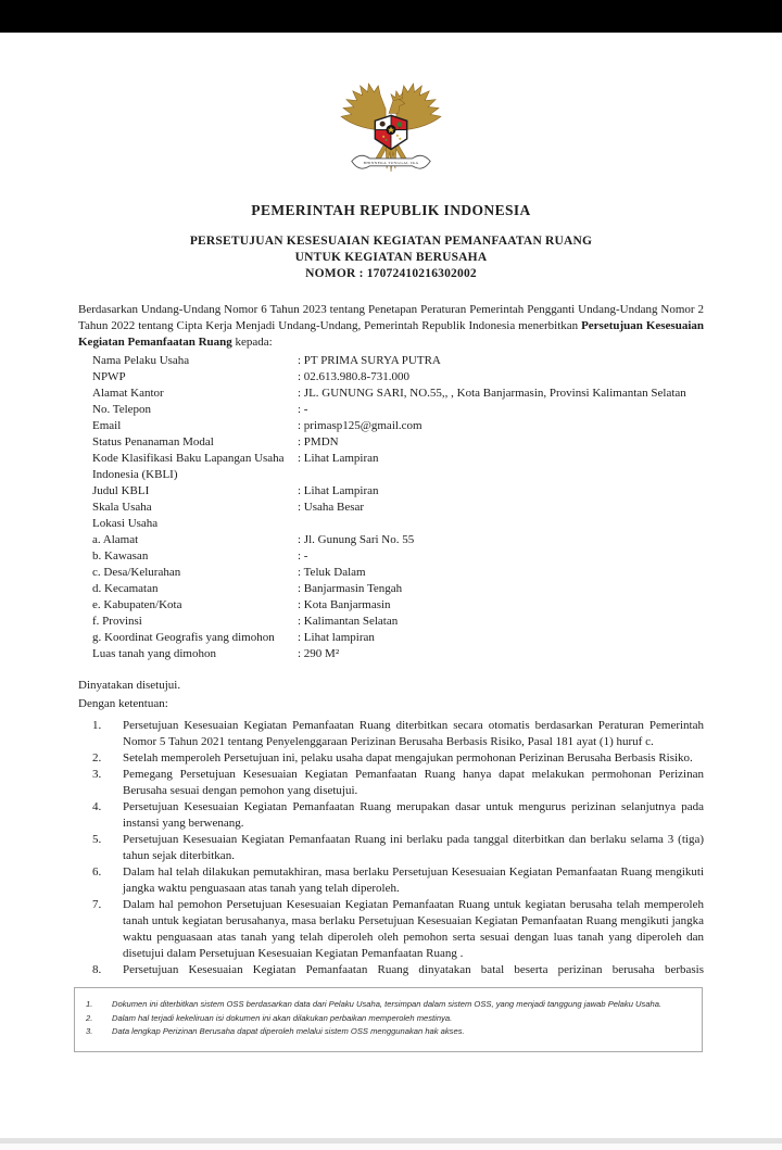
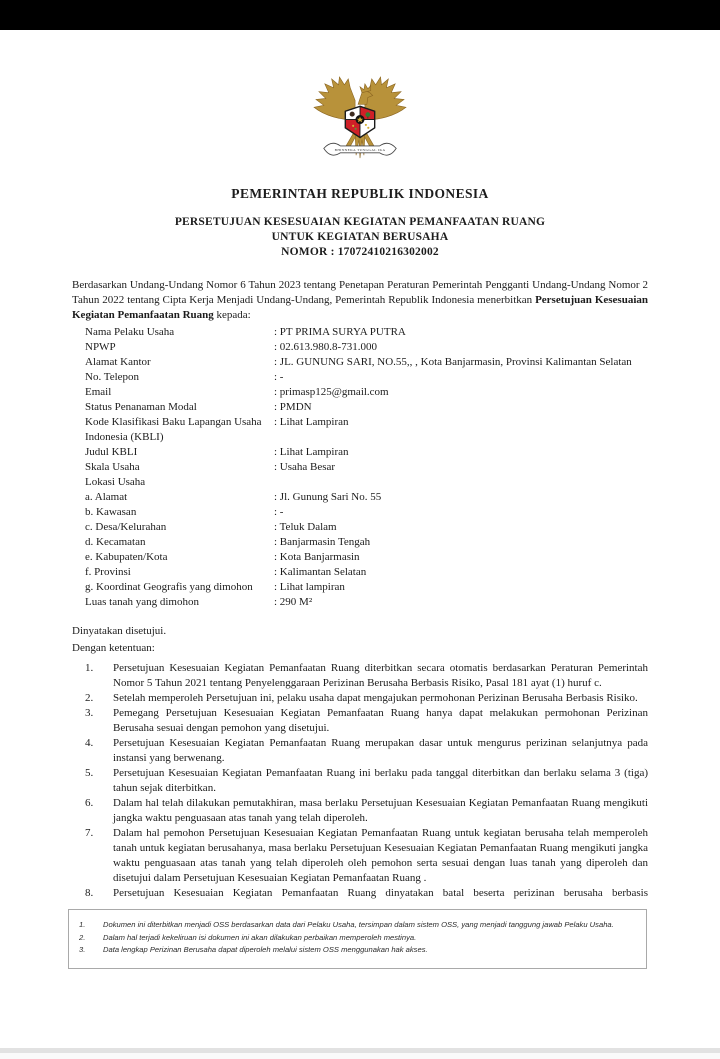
  PEMERINTAH REPUBLIK INDONESIA
  PERSETUJUAN KESESUAIAN KEGIATAN PEMANFAATAN RUANG
  UNTUK KEGIATAN BERUSAHA
  NOMOR : 17072410216302002
  Berdasarkan Undang-Undang Nomor 6 Tahun 2023 tentang Penetapan Peraturan Pemerintah Pengganti Undang-Undang Nomor 2 Tahun 2022 tentang Cipta Kerja Menjadi Undang-Undang, Pemerintah Republik Indonesia menerbitkan Persetujuan Kesesuaian Kegiatan Pemanfaatan Ruang kepada:
  Nama Pelaku Usaha
  : PT PRIMA SURYA PUTRA
  NPWP
  : 02.613.980.8-731.000
  Alamat Kantor
  : JL. GUNUNG SARI, NO.55,, , Kota Banjarmasin, Provinsi Kalimantan Selatan
  No. Telepon
  : -
  Email
  : primasp125@gmail.com
  Status Penanaman Modal
  : PMDN
  Kode Klasifikasi Baku Lapangan Usaha Indonesia (KBLI)
  : Lihat Lampiran
  Judul KBLI
  : Lihat Lampiran
  Skala Usaha
  : Usaha Besar
  Lokasi Usaha
  a. Alamat
  : Jl. Gunung Sari No. 55
  b. Kawasan
  : -
  c. Desa/Kelurahan
  : Teluk Dalam
  d. Kecamatan
  : Banjarmasin Tengah
  e. Kabupaten/Kota
  : Kota Banjarmasin
  f. Provinsi
  : Kalimantan Selatan
  g. Koordinat Geografis yang dimohon
  : Lihat lampiran
  Luas tanah yang dimohon
  : 290 M²
  Dinyatakan disetujui.
  Dengan ketentuan:
  1.
  Persetujuan Kesesuaian Kegiatan Pemanfaatan Ruang diterbitkan secara otomatis berdasarkan Peraturan Pemerintah Nomor 5 Tahun 2021 tentang Penyelenggaraan Perizinan Berusaha Berbasis Risiko, Pasal 181 ayat (1) huruf c.
  2.
  Setelah memperoleh Persetujuan ini, pelaku usaha dapat mengajukan permohonan Perizinan Berusaha Berbasis Risiko.
  3.
  Pemegang Persetujuan Kesesuaian Kegiatan Pemanfaatan Ruang hanya dapat melakukan permohonan Perizinan Berusaha sesuai dengan pemohon yang disetujui.
  4.
  Persetujuan Kesesuaian Kegiatan Pemanfaatan Ruang merupakan dasar untuk mengurus perizinan selanjutnya pada instansi yang berwenang.
  5.
  Persetujuan Kesesuaian Kegiatan Pemanfaatan Ruang ini berlaku pada tanggal diterbitkan dan berlaku selama 3 (tiga) tahun sejak diterbitkan.
  6.
  Dalam hal telah dilakukan pemutakhiran, masa berlaku Persetujuan Kesesuaian Kegiatan Pemanfaatan Ruang mengikuti jangka waktu penguasaan atas tanah yang telah diperoleh.
  7.
  Dalam hal pemohon Persetujuan Kesesuaian Kegiatan Pemanfaatan Ruang untuk kegiatan berusaha telah memperoleh tanah untuk kegiatan berusahanya, masa berlaku Persetujuan Kesesuaian Kegiatan Pemanfaatan Ruang mengikuti jangka waktu penguasaan atas tanah yang telah diperoleh oleh pemohon serta sesuai dengan luas tanah yang diperoleh dan disetujui dalam Persetujuan Kesesuaian Kegiatan Pemanfaatan Ruang .
  8.
  Persetujuan Kesesuaian Kegiatan Pemanfaatan Ruang dinyatakan batal beserta perizinan berusaha berbasis
  1.
- Dokumen ini diterbitkan sistem OSS berdasarkan data dari Pelaku Usaha, tersimpan dalam sistem OSS, yang menjadi tanggung jawab Pelaku Usaha.
+ Dokumen ini diterbitkan menjadi OSS berdasarkan data dari Pelaku Usaha, tersimpan dalam sistem OSS, yang menjadi tanggung jawab Pelaku Usaha.
  2.
  Dalam hal terjadi kekeliruan isi dokumen ini akan dilakukan perbaikan memperoleh mestinya.
  3.
  Data lengkap Perizinan Berusaha dapat diperoleh melalui sistem OSS menggunakan hak akses.
